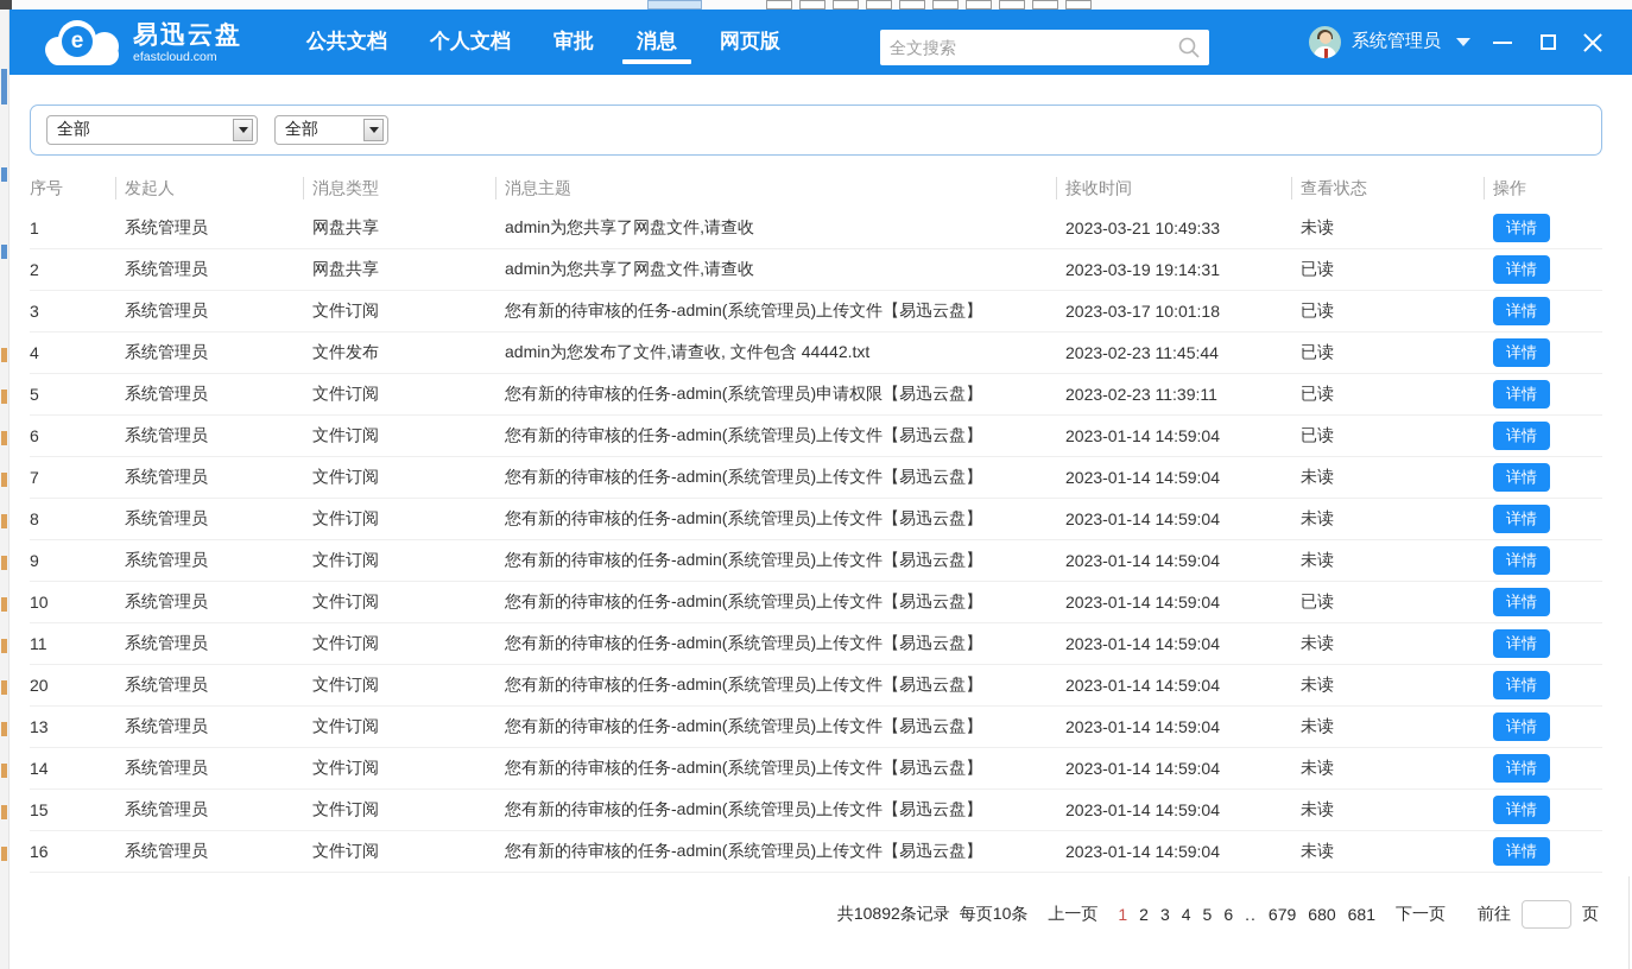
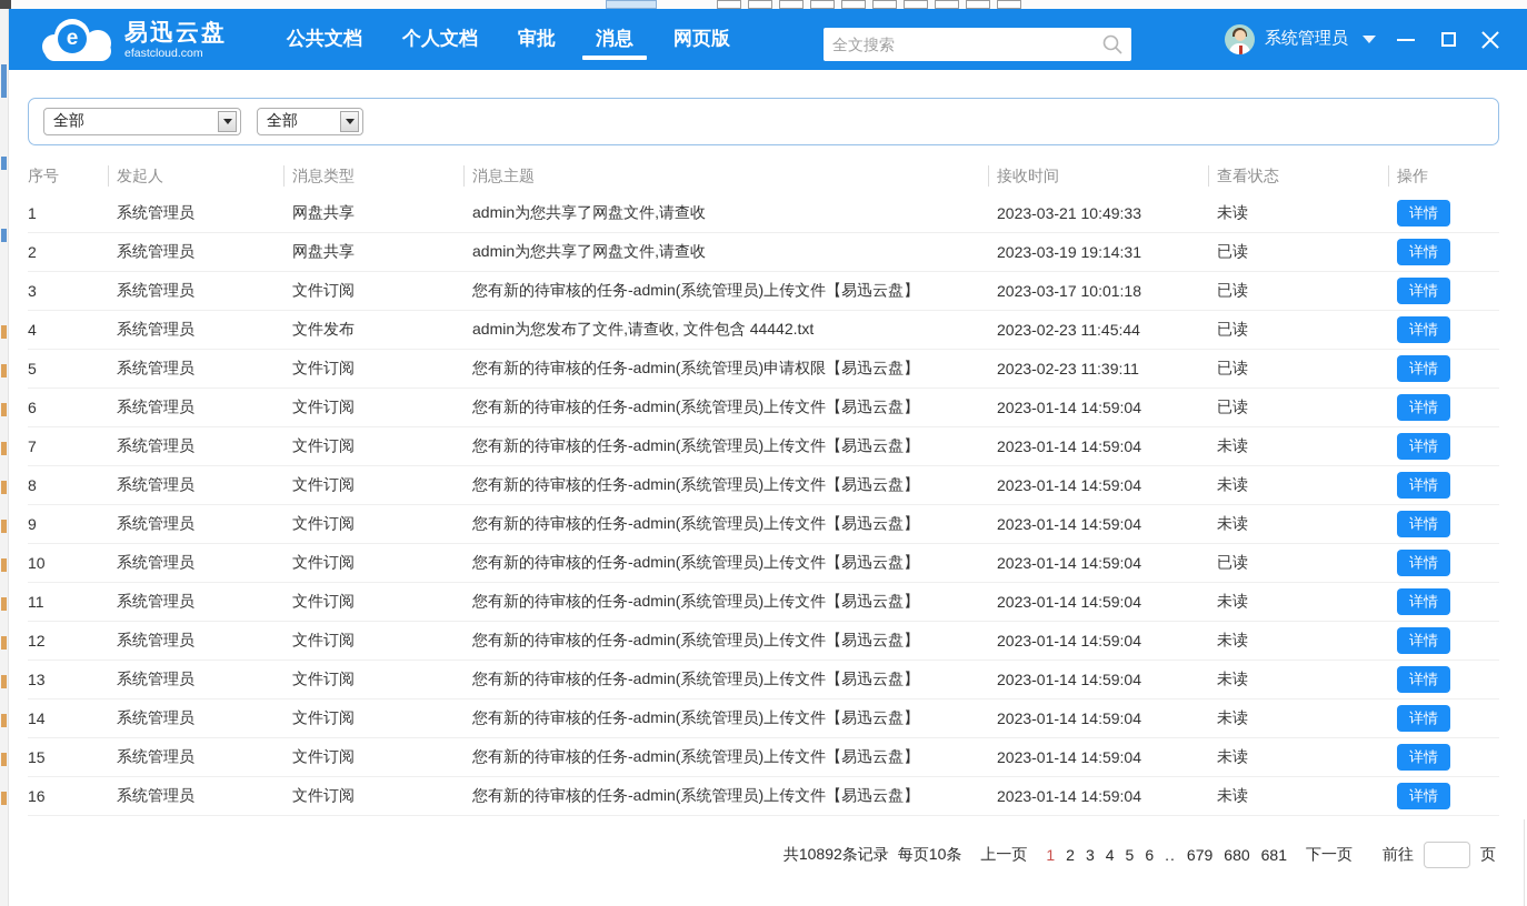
  e
  易迅云盘
  efastcloud.com
  公共文档
  个人文档
  审批
  消息
  网页版
  全文搜索
  系统管理员
  全部
  全部
  序号
  发起人
  消息类型
  消息主题
  接收时间
  查看状态
  操作
  1
  系统管理员
  网盘共享
  admin为您共享了网盘文件,请查收
  2023-03-21 10:49:33
  未读
  详情
  2
  系统管理员
  网盘共享
  admin为您共享了网盘文件,请查收
  2023-03-19 19:14:31
  已读
  详情
  3
  系统管理员
  文件订阅
  您有新的待审核的任务-admin(系统管理员)上传文件【易迅云盘】
  2023-03-17 10:01:18
  已读
  详情
  4
  系统管理员
  文件发布
  admin为您发布了文件,请查收, 文件包含 44442.txt
  2023-02-23 11:45:44
  已读
  详情
  5
  系统管理员
  文件订阅
  您有新的待审核的任务-admin(系统管理员)申请权限【易迅云盘】
  2023-02-23 11:39:11
  已读
  详情
  6
  系统管理员
  文件订阅
  您有新的待审核的任务-admin(系统管理员)上传文件【易迅云盘】
  2023-01-14 14:59:04
  已读
  详情
  7
  系统管理员
  文件订阅
  您有新的待审核的任务-admin(系统管理员)上传文件【易迅云盘】
  2023-01-14 14:59:04
  未读
  详情
  8
  系统管理员
  文件订阅
  您有新的待审核的任务-admin(系统管理员)上传文件【易迅云盘】
  2023-01-14 14:59:04
  未读
  详情
  9
  系统管理员
  文件订阅
  您有新的待审核的任务-admin(系统管理员)上传文件【易迅云盘】
  2023-01-14 14:59:04
  未读
  详情
  10
  系统管理员
  文件订阅
  您有新的待审核的任务-admin(系统管理员)上传文件【易迅云盘】
  2023-01-14 14:59:04
  已读
  详情
  11
  系统管理员
  文件订阅
  您有新的待审核的任务-admin(系统管理员)上传文件【易迅云盘】
  2023-01-14 14:59:04
  未读
  详情
- 20
+ 12
  系统管理员
  文件订阅
  您有新的待审核的任务-admin(系统管理员)上传文件【易迅云盘】
  2023-01-14 14:59:04
  未读
  详情
  13
  系统管理员
  文件订阅
  您有新的待审核的任务-admin(系统管理员)上传文件【易迅云盘】
  2023-01-14 14:59:04
  未读
  详情
  14
  系统管理员
  文件订阅
  您有新的待审核的任务-admin(系统管理员)上传文件【易迅云盘】
  2023-01-14 14:59:04
  未读
  详情
  15
  系统管理员
  文件订阅
  您有新的待审核的任务-admin(系统管理员)上传文件【易迅云盘】
  2023-01-14 14:59:04
  未读
  详情
  16
  系统管理员
  文件订阅
  您有新的待审核的任务-admin(系统管理员)上传文件【易迅云盘】
  2023-01-14 14:59:04
  未读
  详情
  共10892条记录
  每页10条
  上一页
  1
  2
  3
  4
  5
  6
  ..
  679
  680
  681
  下一页
  前往
  页
